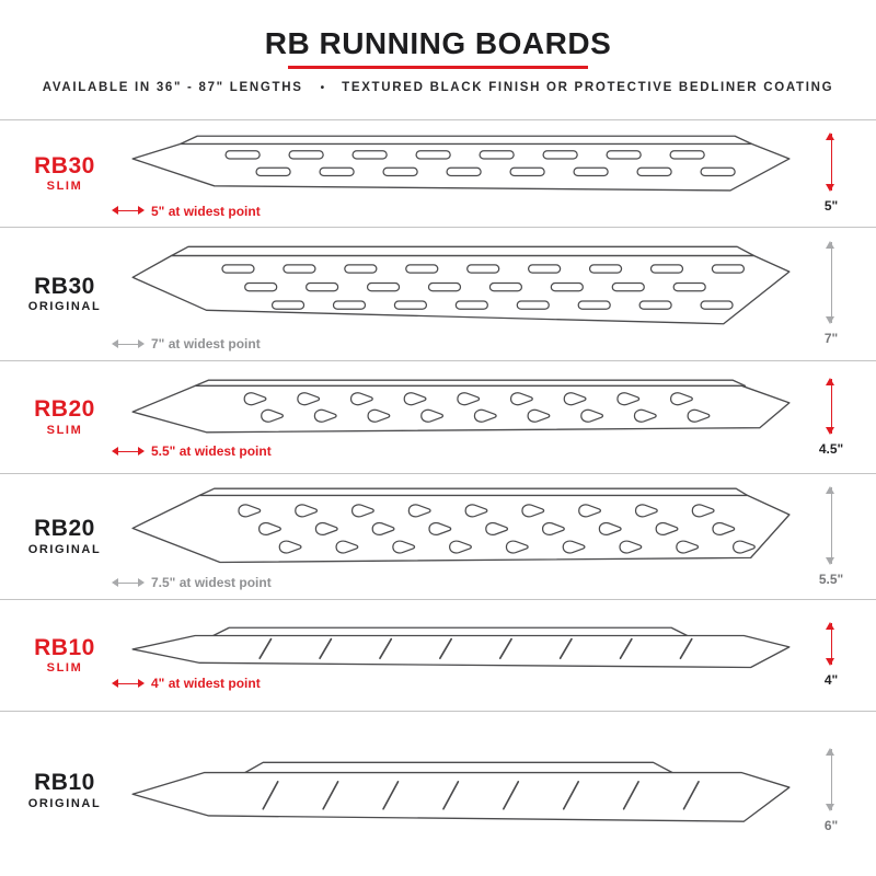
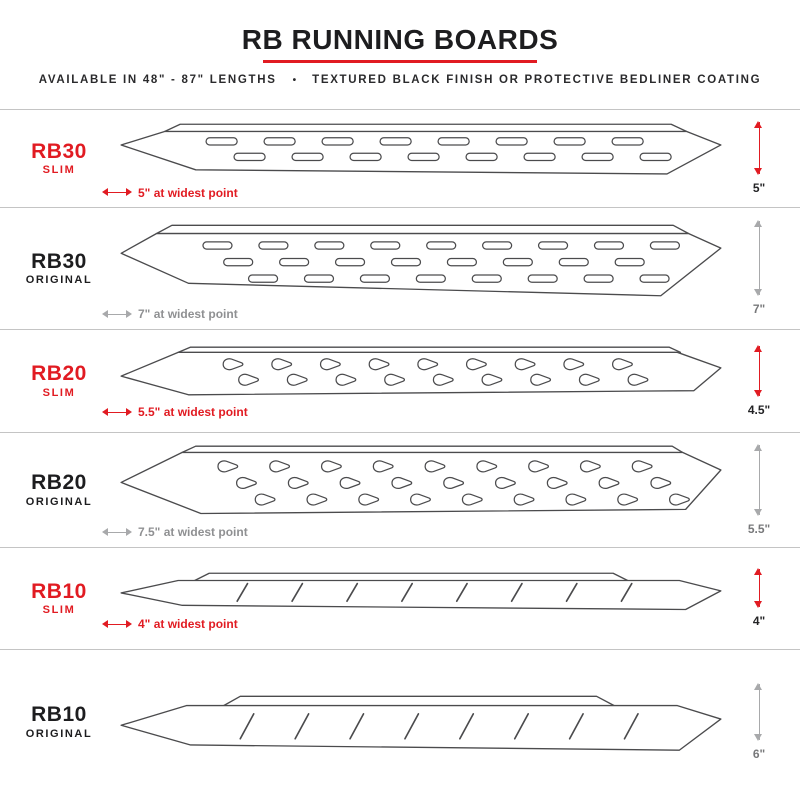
  RB RUNNING BOARDS
- AVAILABLE IN 36" - 87" LENGTHS
+ AVAILABLE IN 48" - 87" LENGTHS
  •
  TEXTURED BLACK FINISH OR PROTECTIVE BEDLINER COATING
  RB30
  SLIM
  5" at widest point
  5"
  RB30
  ORIGINAL
  7" at widest point
  7"
  RB20
  SLIM
  5.5" at widest point
  4.5"
  RB20
  ORIGINAL
  7.5" at widest point
  5.5"
  RB10
  SLIM
  4" at widest point
  4"
  RB10
  ORIGINAL
  6"
